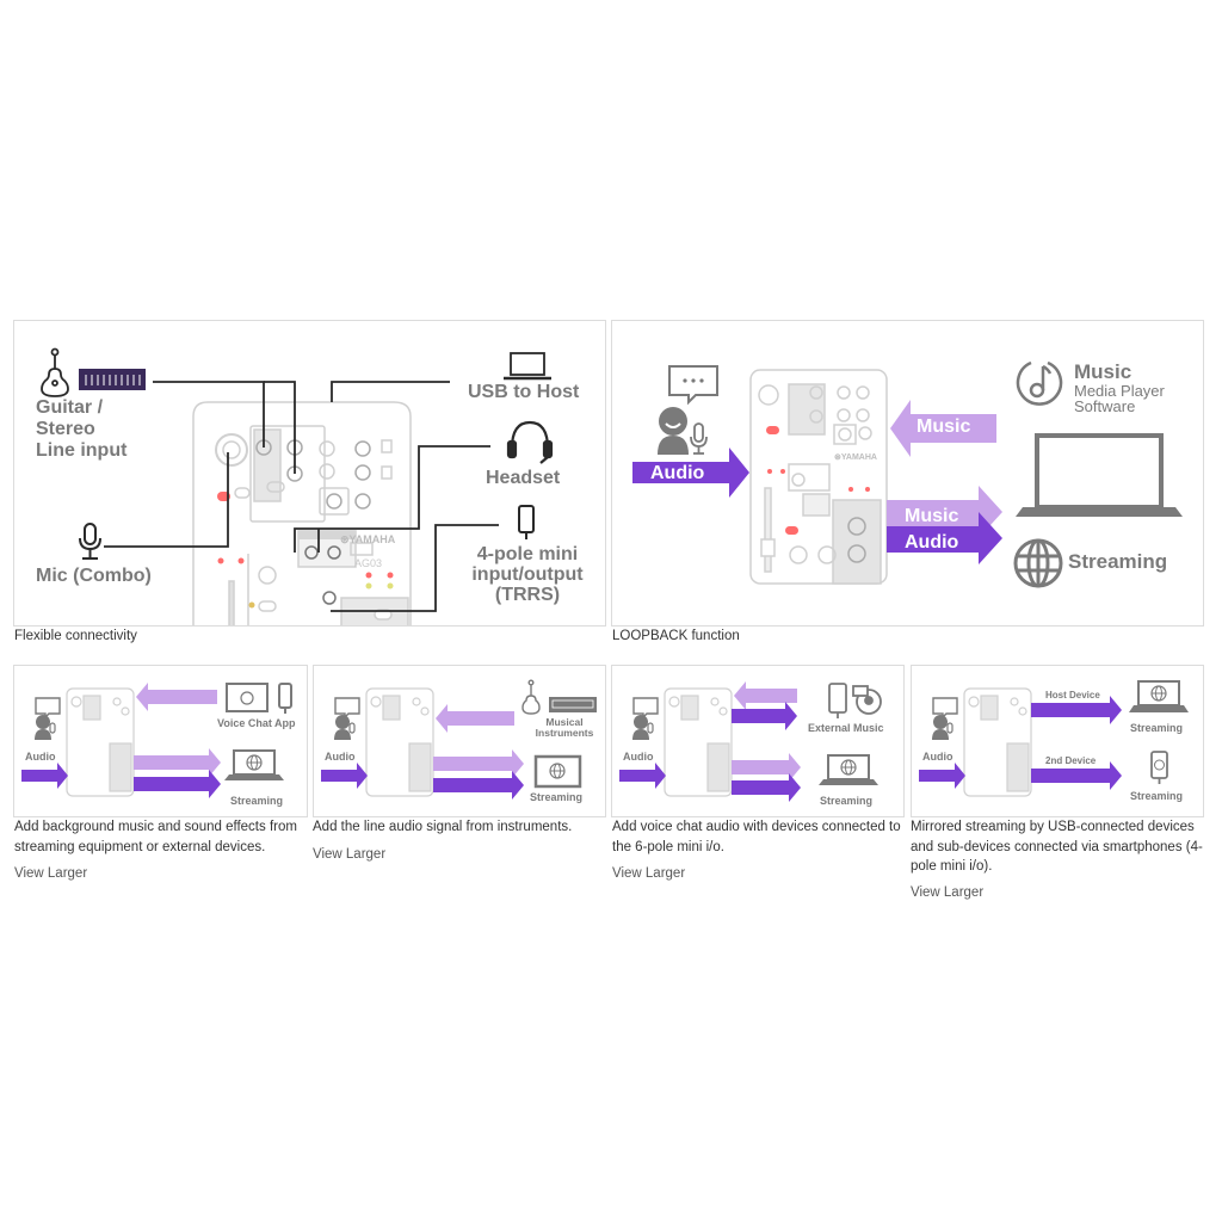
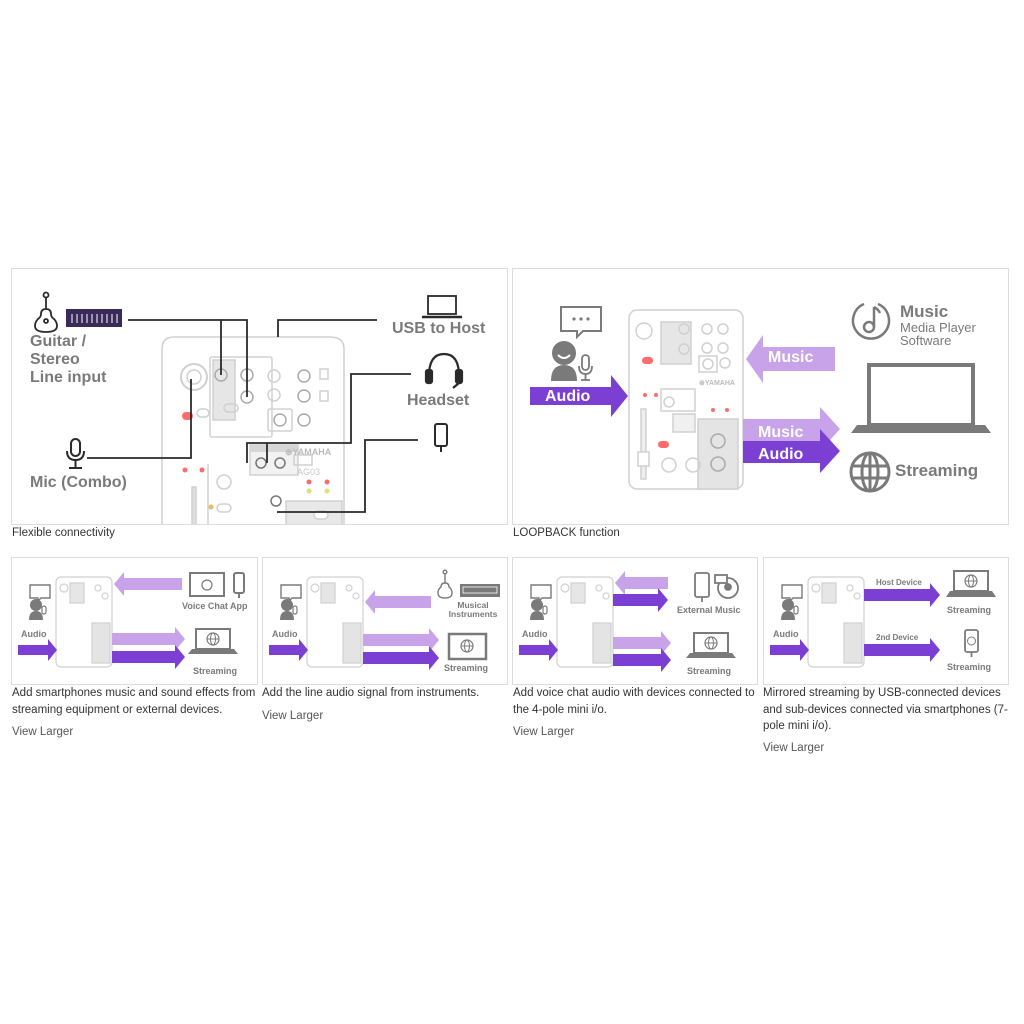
  ⊛YAMAHA
  AG03
  Guitar /
  Stereo
  Line input
  Mic (Combo)
  USB to Host
  Headset
- 4-pole mini
- input/output
- (TRRS)
  Flexible connectivity
  Audio
  Music
  Music
  Audio
  Music
  Media Player
  Software
  Streaming
  LOOPBACK function
  Audio
  Voice Chat App
  Streaming
- Add background music and sound effects from streaming equipment or external devices.
+ Add smartphones music and sound effects from streaming equipment or external devices.
  View Larger
  Audio
  Musical
  Instruments
  Streaming
  Add the line audio signal from instruments.
  View Larger
  Audio
  External Music
  Streaming
- Add voice chat audio with devices connected to the 6-pole mini i/o.
+ Add voice chat audio with devices connected to the 4-pole mini i/o.
  View Larger
  Audio
  Host Device
  2nd Device
  Streaming
  Streaming
- Mirrored streaming by USB-connected devices and sub-devices connected via smartphones (4-pole mini i/o).
+ Mirrored streaming by USB-connected devices and sub-devices connected via smartphones (7-pole mini i/o).
  View Larger
